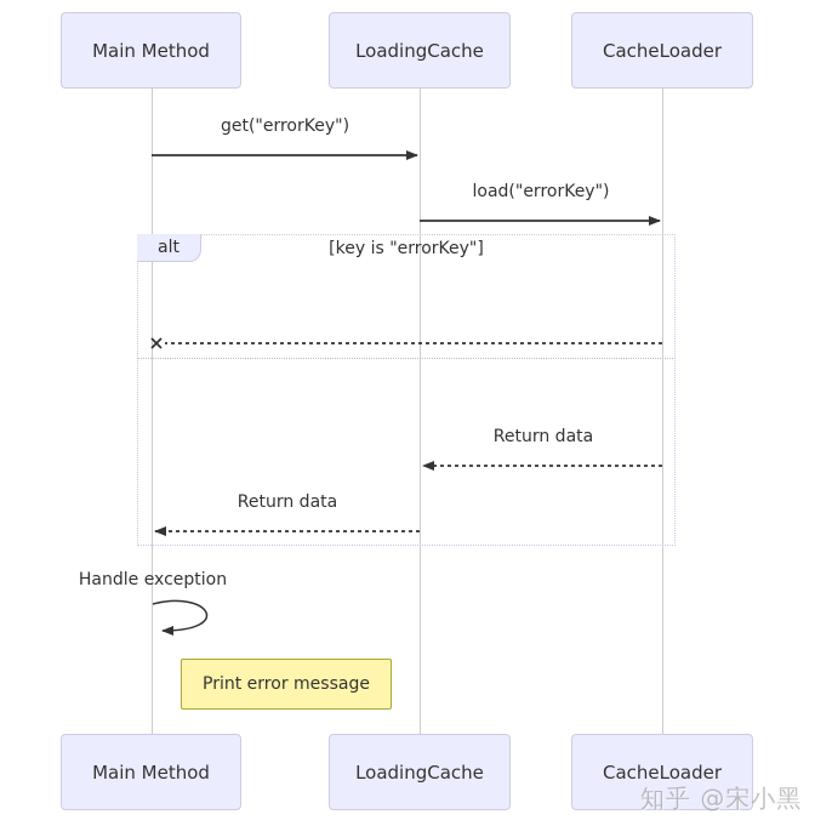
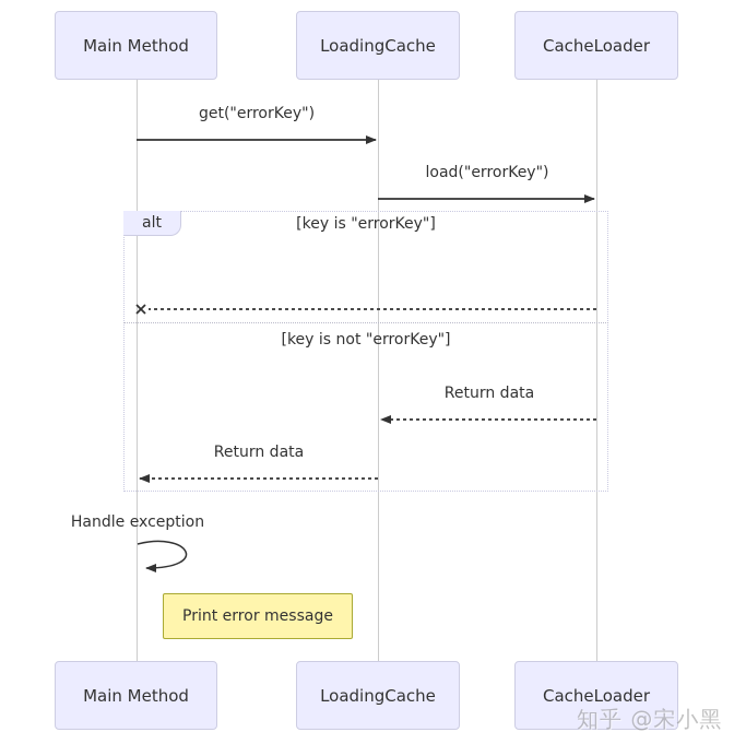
  alt
  get("errorKey")
  load("errorKey")
  [key is "errorKey"]
+ [key is not "errorKey"]
  Return data
  Return data
  Handle exception
  Print error message
  Main Method
  LoadingCache
  CacheLoader
  Main Method
  LoadingCache
  CacheLoader
  知乎 @宋小黑
